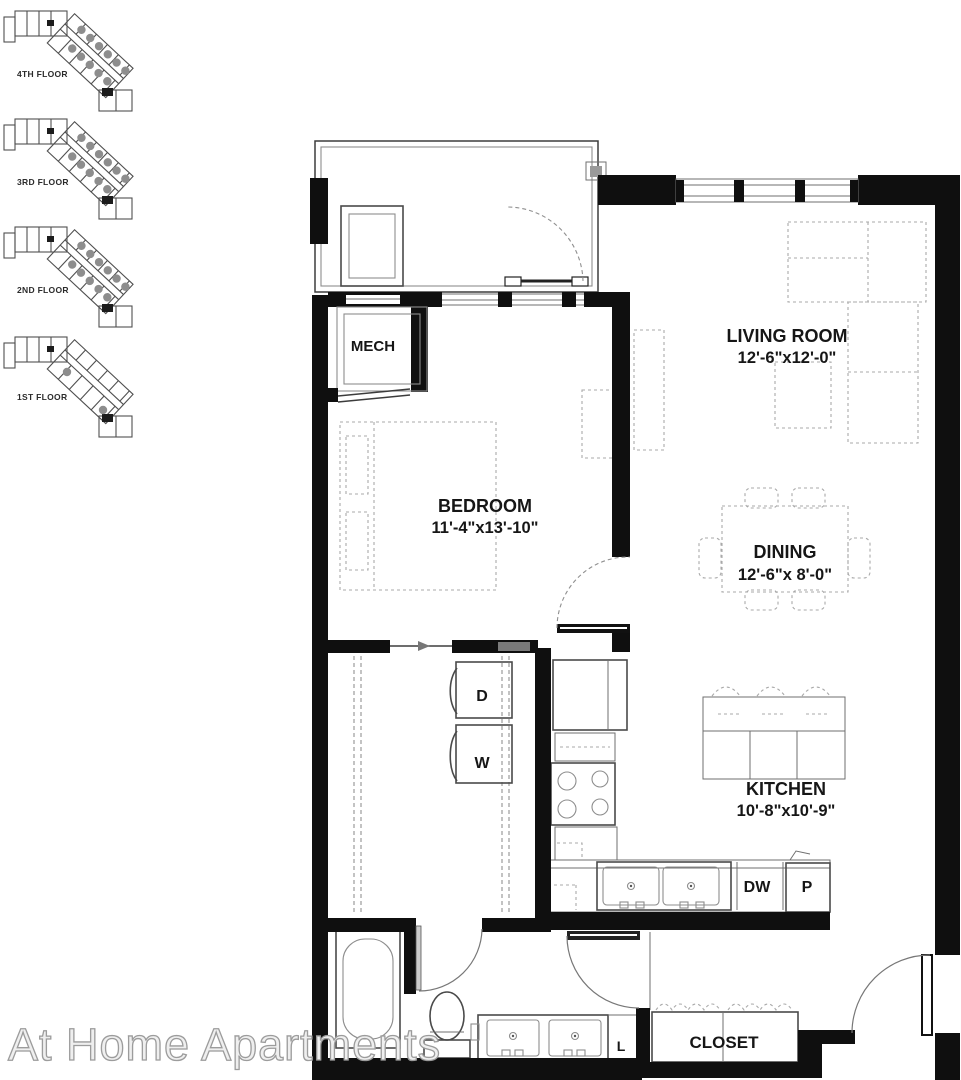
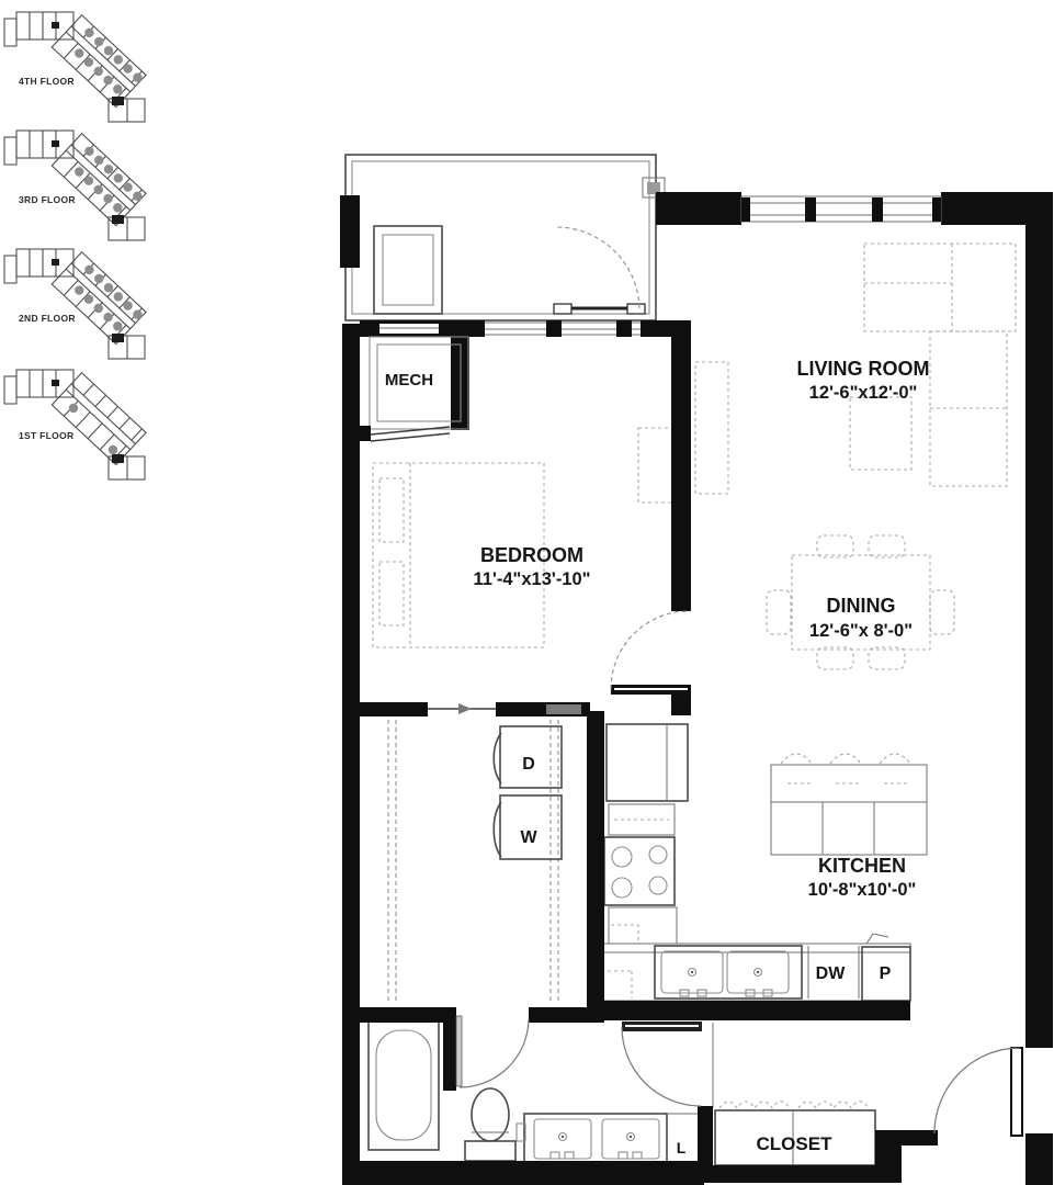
  4TH FLOOR
  3RD FLOOR
  2ND FLOOR
  1ST FLOOR
  LIVING ROOM
  12'-6"x12'-0"
  BEDROOM
  11'-4"x13'-10"
  DINING
  12'-6"x 8'-0"
  KITCHEN
- 10'-8"x10'-9"
+ 10'-8"x10'-0"
  MECH
  D
  W
  DW
  P
  L
  CLOSET
- At Home Apartments
